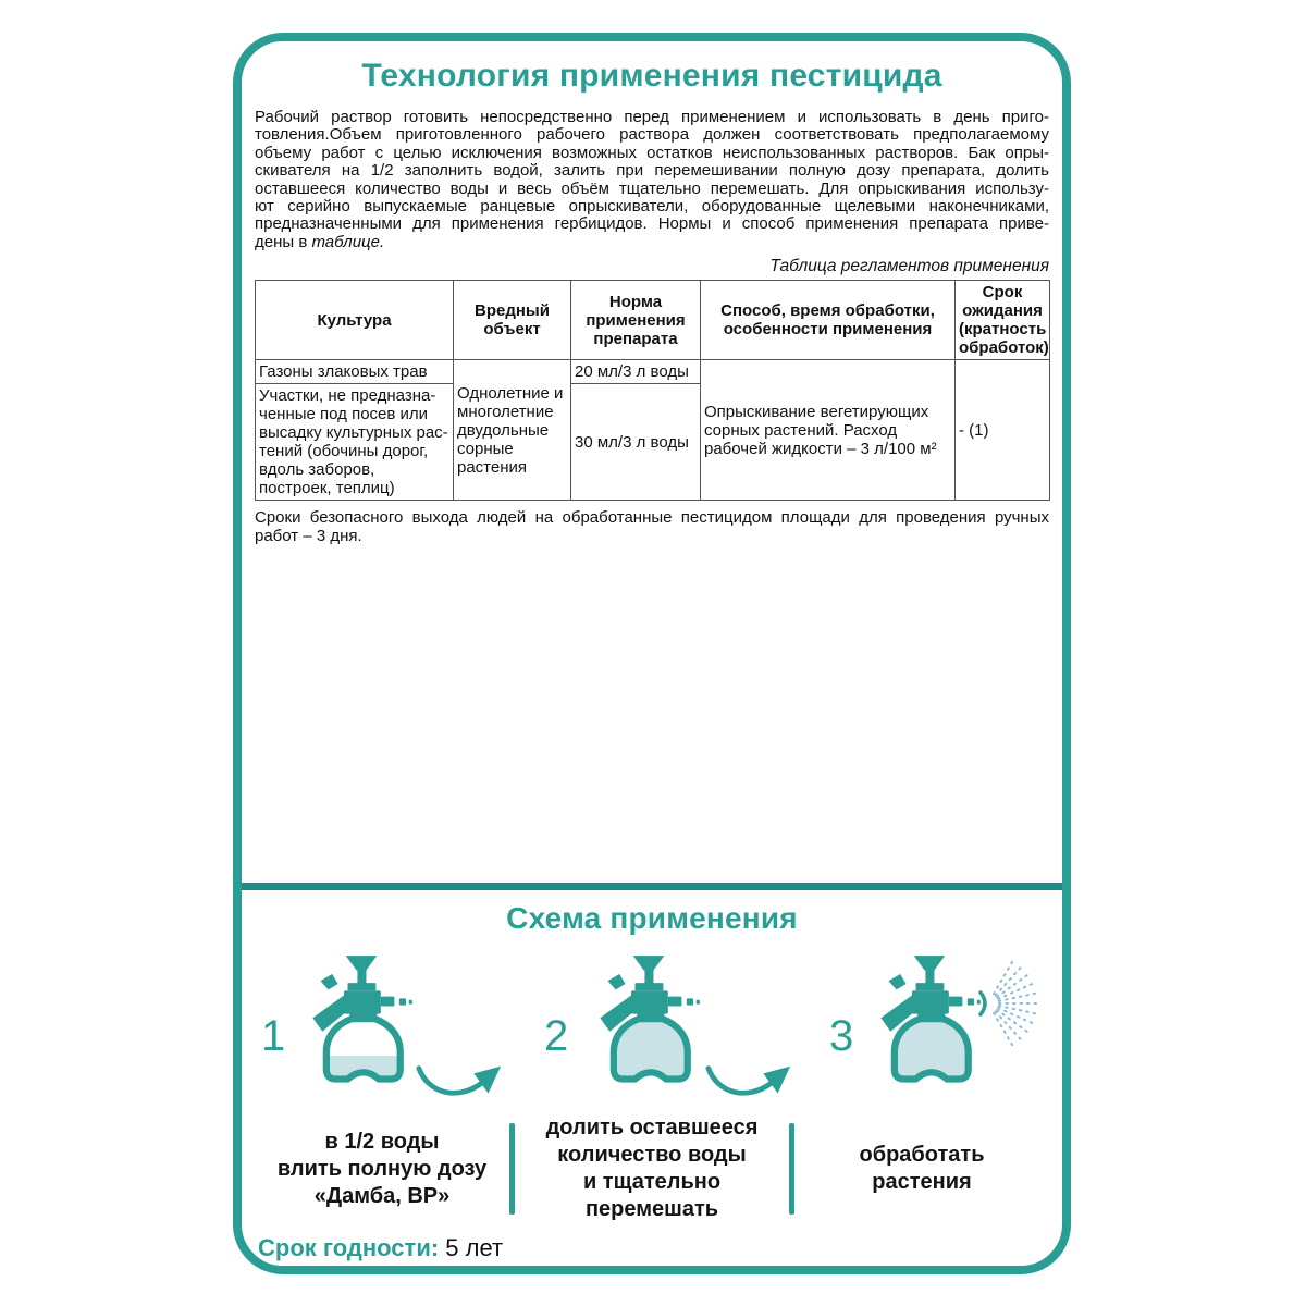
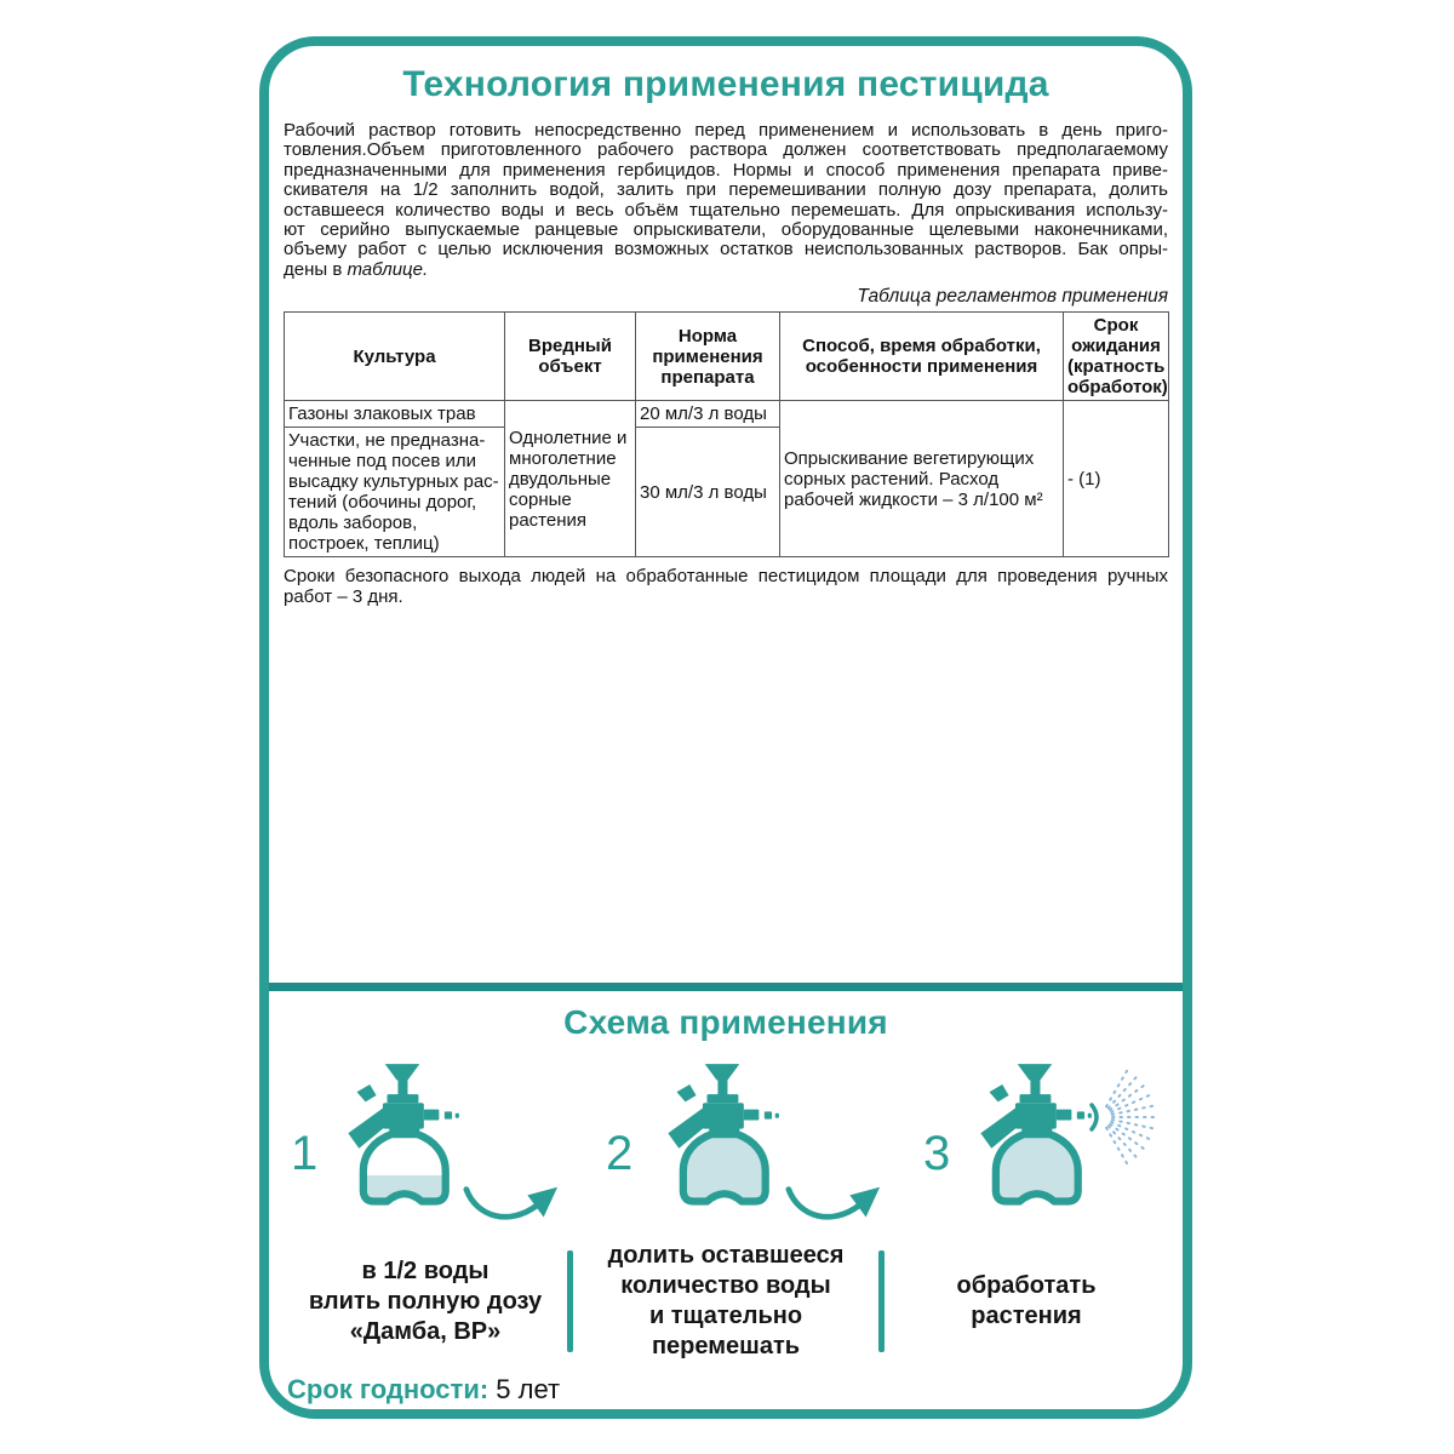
  Технология применения пестицида
  Рабочий раствор готовить непосредственно перед применением и использовать в день приго-
  товления.Объем приготовленного рабочего раствора должен соответствовать предполагаемому
- объему работ с целью исключения возможных остатков неиспользованных растворов. Бак опры-
+ предназначенными для применения гербицидов. Нормы и способ применения препарата приве-
  скивателя на 1/2 заполнить водой, залить при перемешивании полную дозу препарата, долить
  оставшееся количество воды и весь объём тщательно перемешать. Для опрыскивания использу-
  ют серийно выпускаемые ранцевые опрыскиватели, оборудованные щелевыми наконечниками,
- предназначенными для применения гербицидов. Нормы и способ применения препарата приве-
+ объему работ с целью исключения возможных остатков неиспользованных растворов. Бак опры-
  дены в таблице.
  Таблица регламентов применения
  Культура	Вредный объект	Норма применения препарата	Способ, время обработки, особенности применения	Срок ожидания (кратность обработок)
  Газоны злаковых трав	Однолетние и многолетние двудольные сорные растения	20 мл/3 л воды	Опрыскивание вегетирующих сорных растений. Расход рабочей жидкости – 3 л/100 м²	- (1)
  Участки, не предназна-ченные под посев или высадку культурных рас- тений (обочины дорог, вдоль заборов, построек, теплиц)	30 мл/3 л воды
  Сроки безопасного выхода людей на обработанные пестицидом площади для проведения ручных
  работ – 3 дня.
  Схема применения
  1
  2
  3
  в 1/2 воды
  влить полную дозу
  «Дамба, ВР»
  долить оставшееся
  количество воды
  и тщательно
  перемешать
  обработать
  растения
  Срок годности: 5 лет
